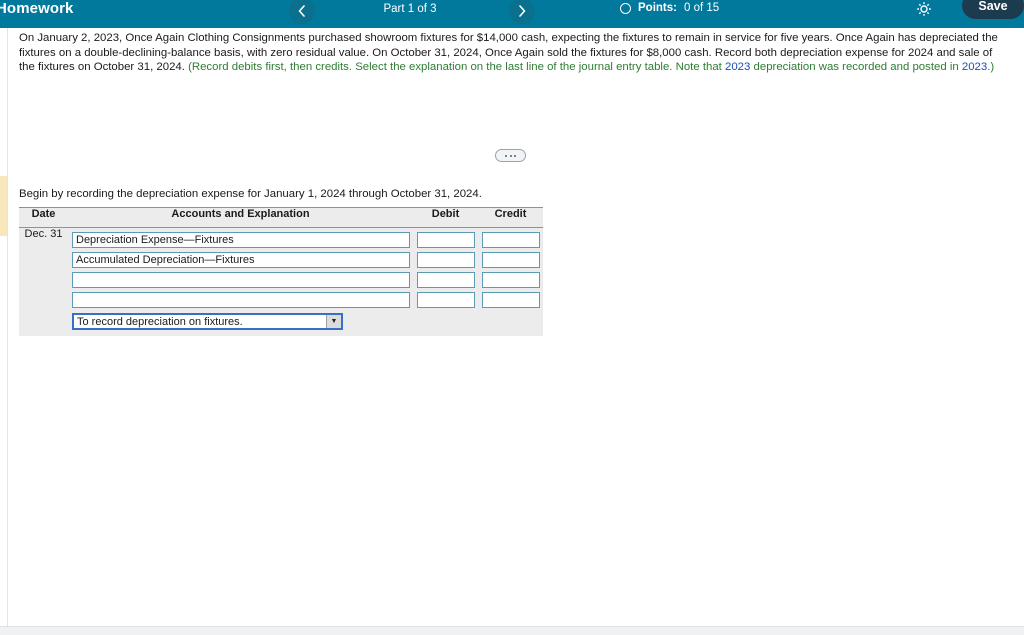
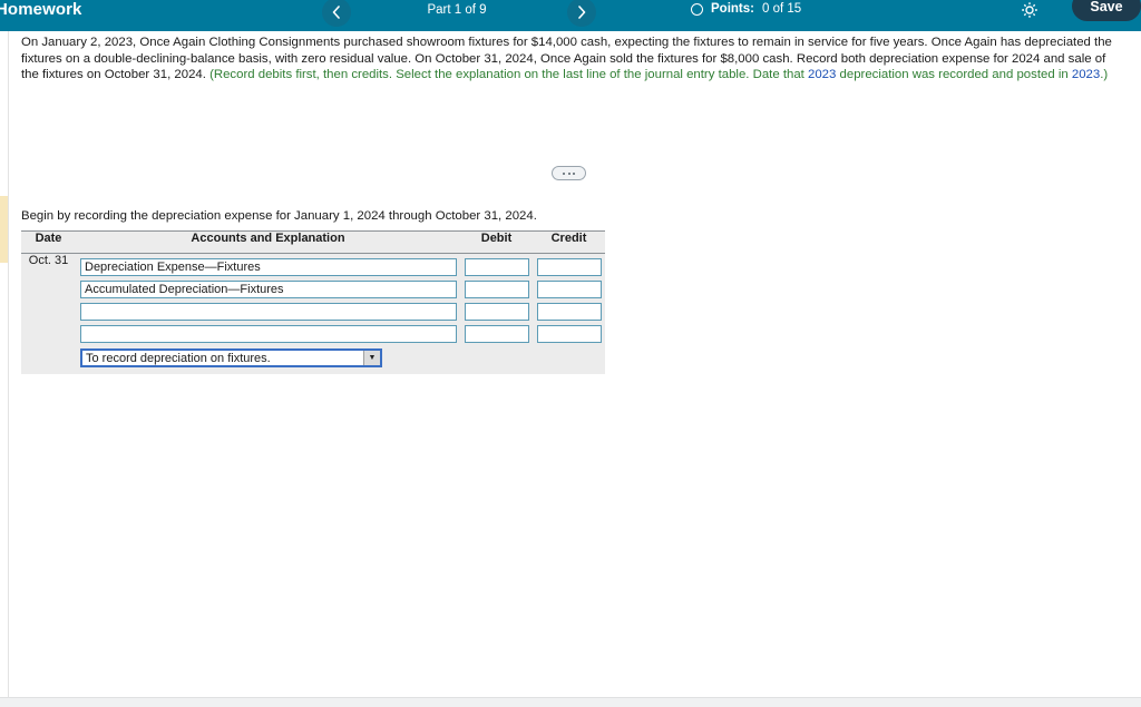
  Homework
- Part 1 of 3
+ Part 1 of 9
  Points:
  0 of 15
  Save
- On January 2, 2023, Once Again Clothing Consignments purchased showroom fixtures for $14,000 cash, expecting the fixtures to remain in service for five years. Once Again has depreciated the fixtures on a double-declining-balance basis, with zero residual value. On October 31, 2024, Once Again sold the fixtures for $8,000 cash. Record both depreciation expense for 2024 and sale of the fixtures on October 31, 2024. (Record debits first, then credits. Select the explanation on the last line of the journal entry table. Note that 2023 depreciation was recorded and posted in 2023.)
+ On January 2, 2023, Once Again Clothing Consignments purchased showroom fixtures for $14,000 cash, expecting the fixtures to remain in service for five years. Once Again has depreciated the fixtures on a double-declining-balance basis, with zero residual value. On October 31, 2024, Once Again sold the fixtures for $8,000 cash. Record both depreciation expense for 2024 and sale of the fixtures on October 31, 2024. (Record debits first, then credits. Select the explanation on the last line of the journal entry table. Date that 2023 depreciation was recorded and posted in 2023.)
  Begin by recording the depreciation expense for January 1, 2024 through October 31, 2024.
  Date	Accounts and Explanation	Debit	Credit
- Dec. 31	Depreciation Expense—Fixtures Accumulated Depreciation—Fixtures To record depreciation on fixtures.
+ Oct. 31	Depreciation Expense—Fixtures Accumulated Depreciation—Fixtures To record depreciation on fixtures.
